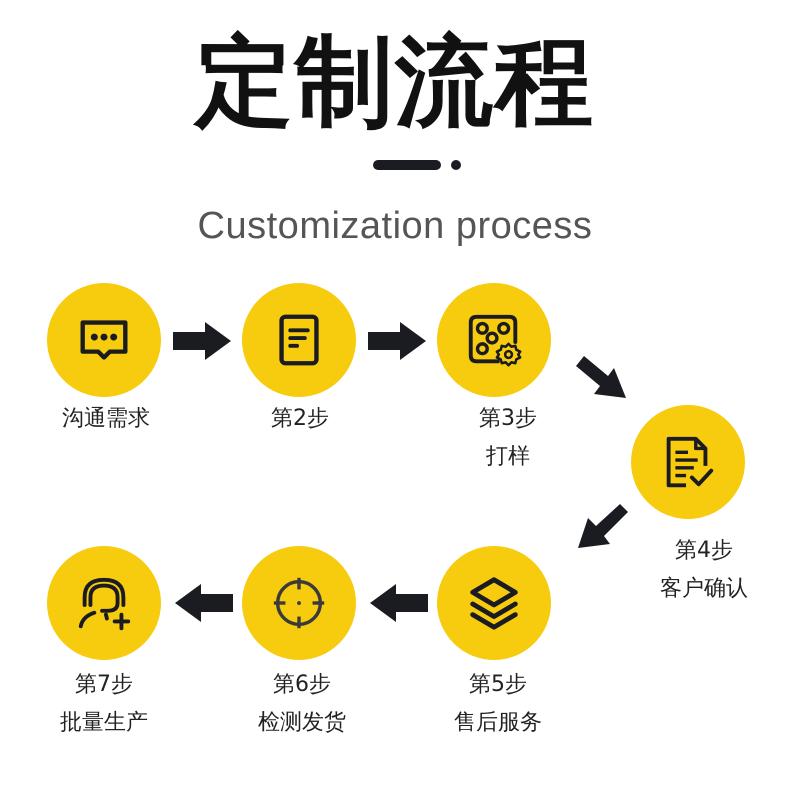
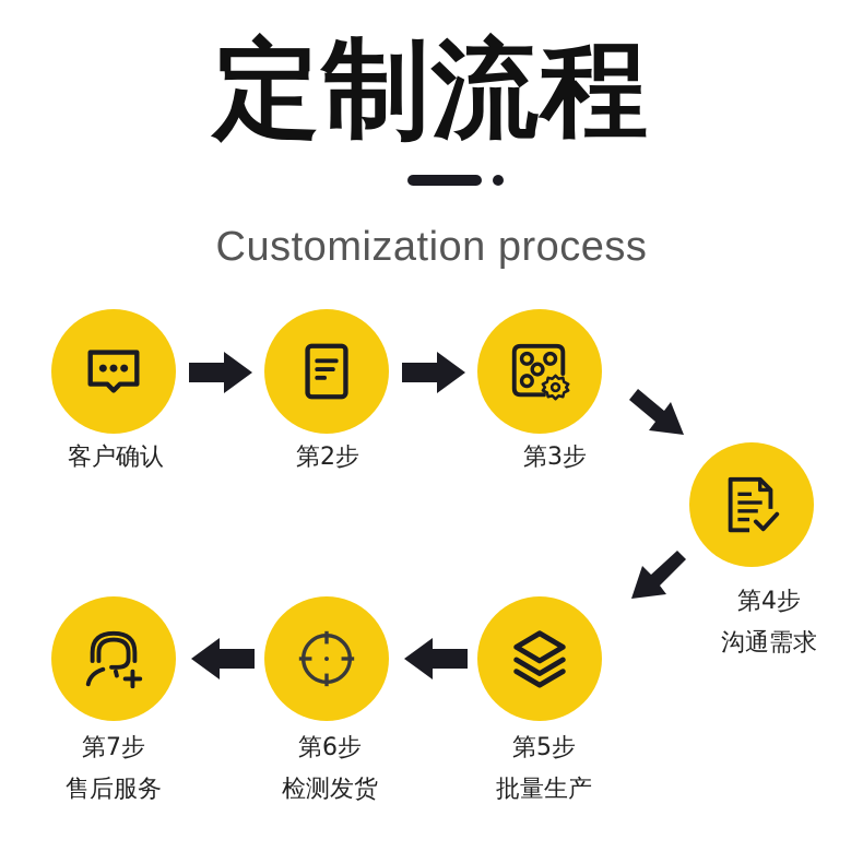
  定制流程
  Customization process
- 沟通需求
+ 客户确认
  第2步
  第3步
- 打样
  第4步
- 客户确认
+ 沟通需求
  第5步
- 售后服务
+ 批量生产
  第6步
  检测发货
  第7步
- 批量生产
+ 售后服务
